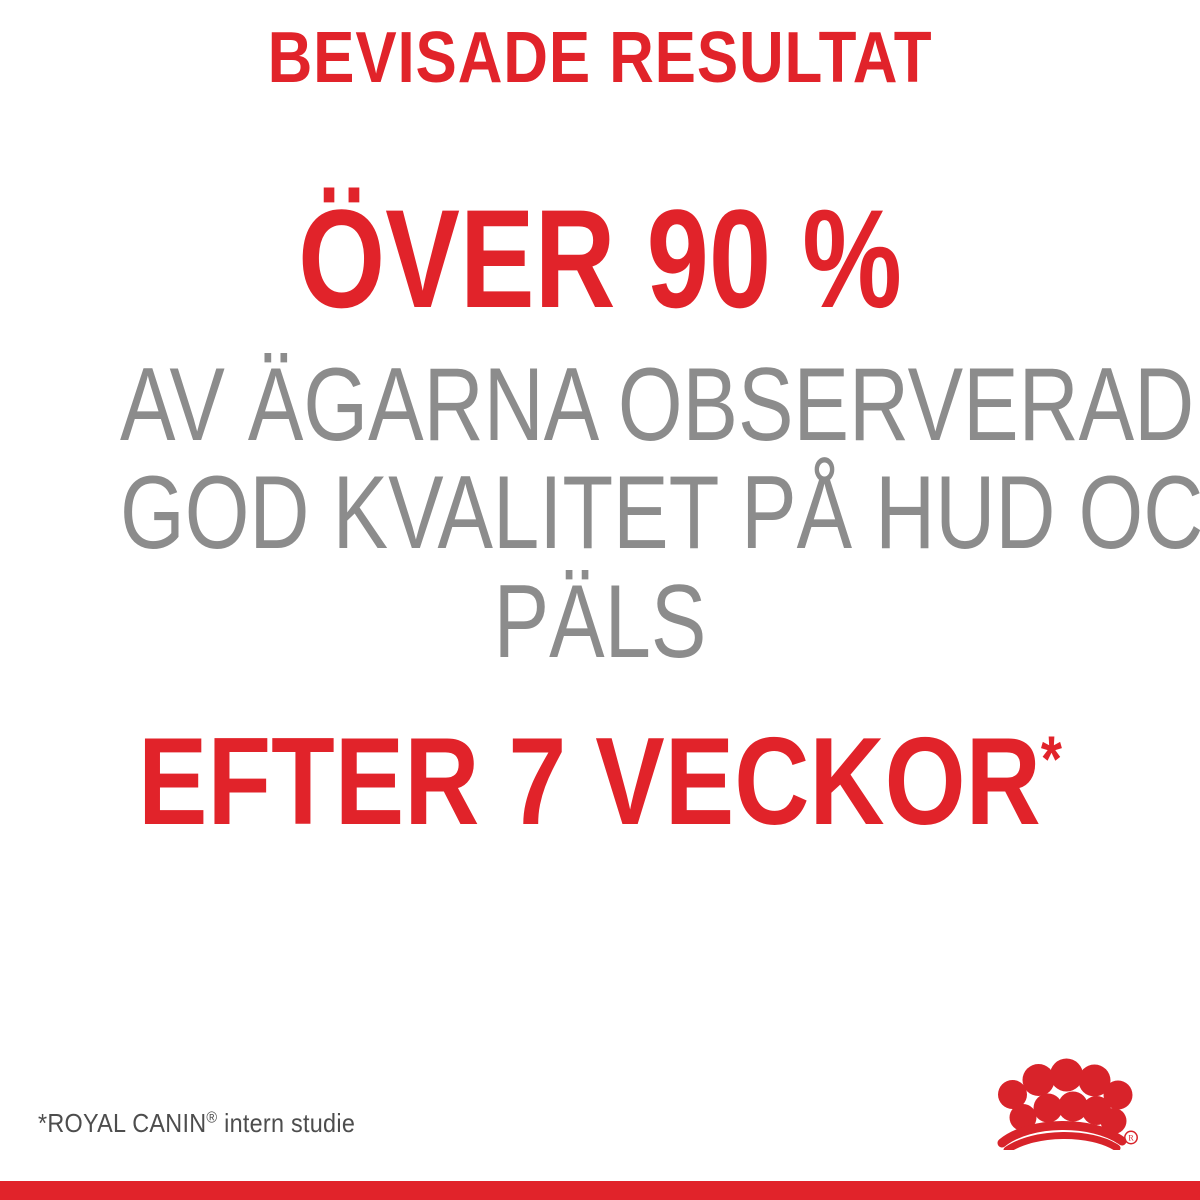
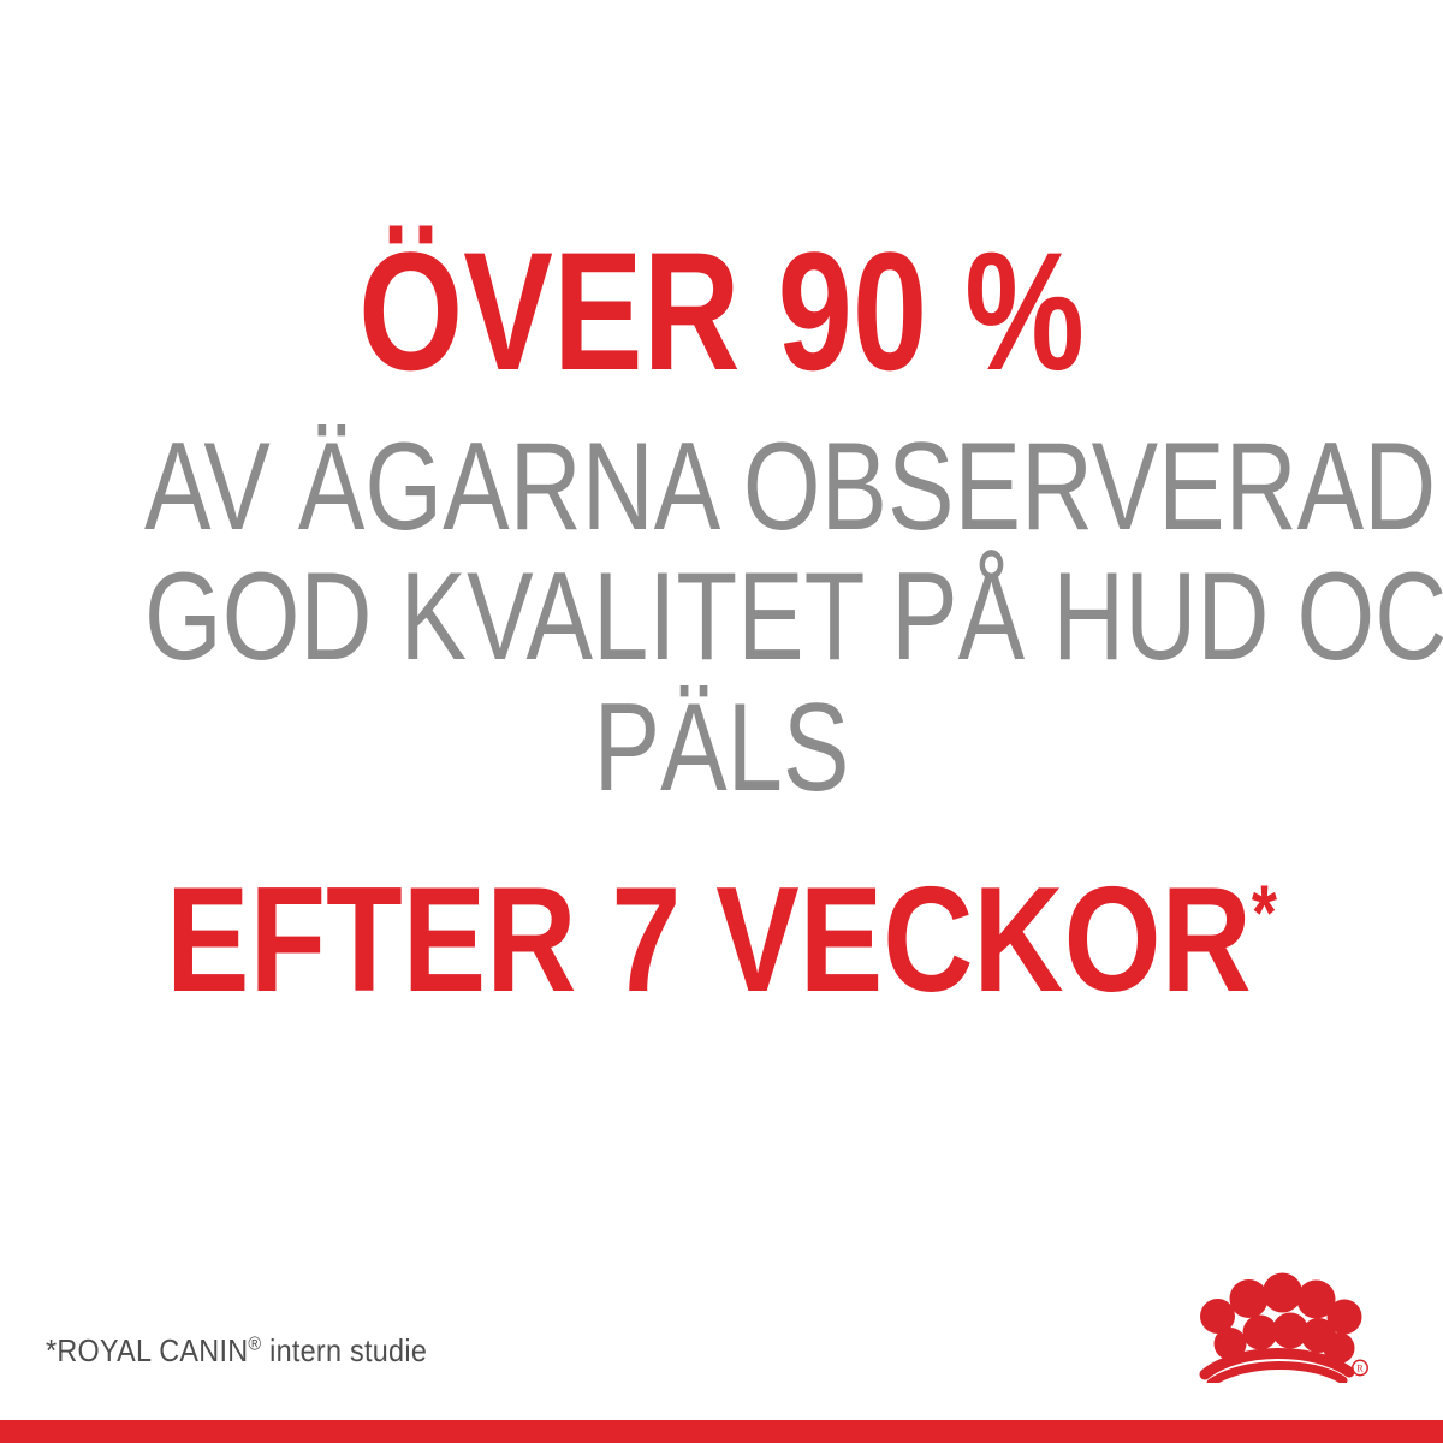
- BEVISADE RESULTAT
  ÖVER 90 %
  AV ÄGARNA OBSERVERAD
  GOD KVALITET PÅ HUD OC
  PÄLS
  EFTER 7 VECKOR*
  *ROYAL CANIN® intern studie
  R
